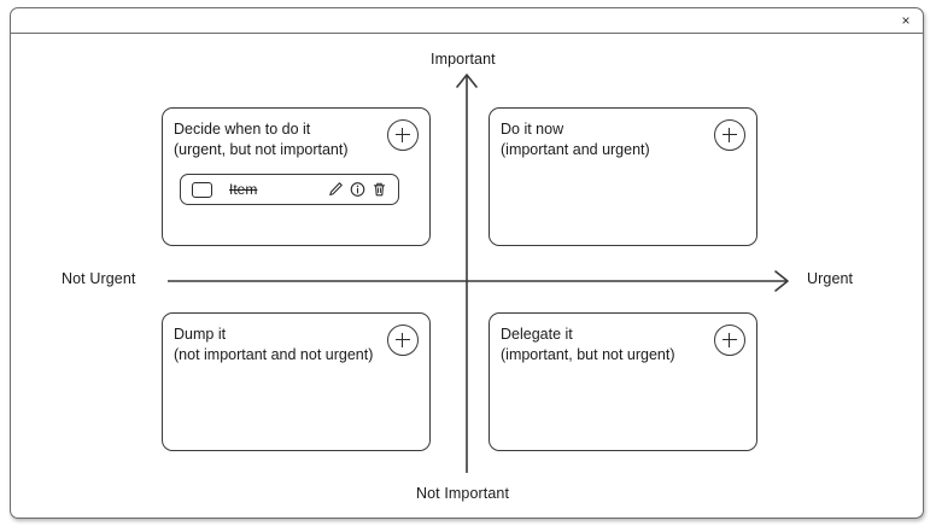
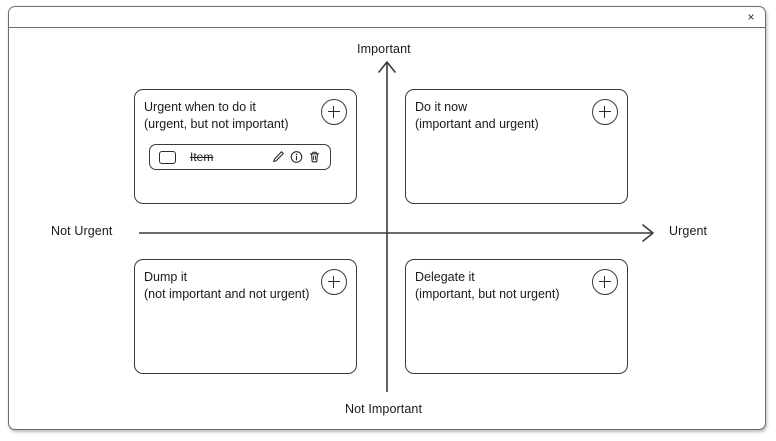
  ×
  Important
  Not Important
  Not Urgent
  Urgent
- Decide when to do it
+ Urgent when to do it
  (urgent, but not important)
  Item
  Do it now
  (important and urgent)
  Dump it
  (not important and not urgent)
  Delegate it
  (important, but not urgent)
